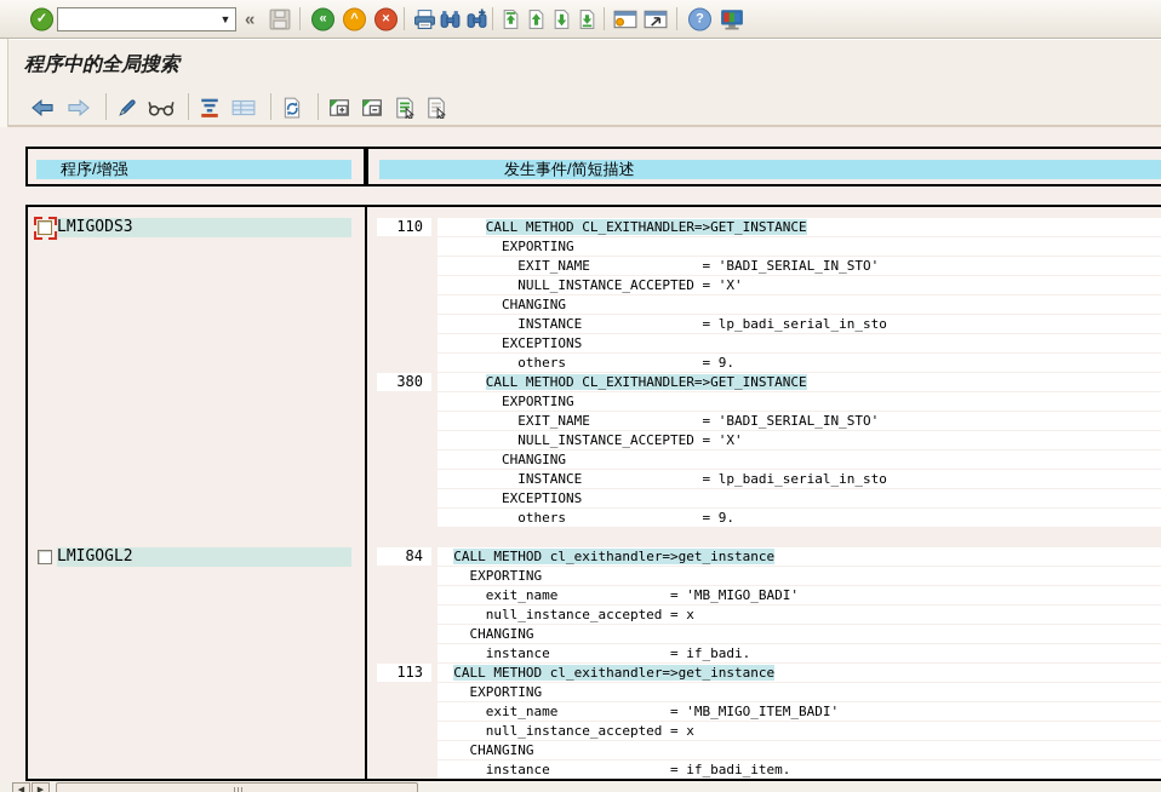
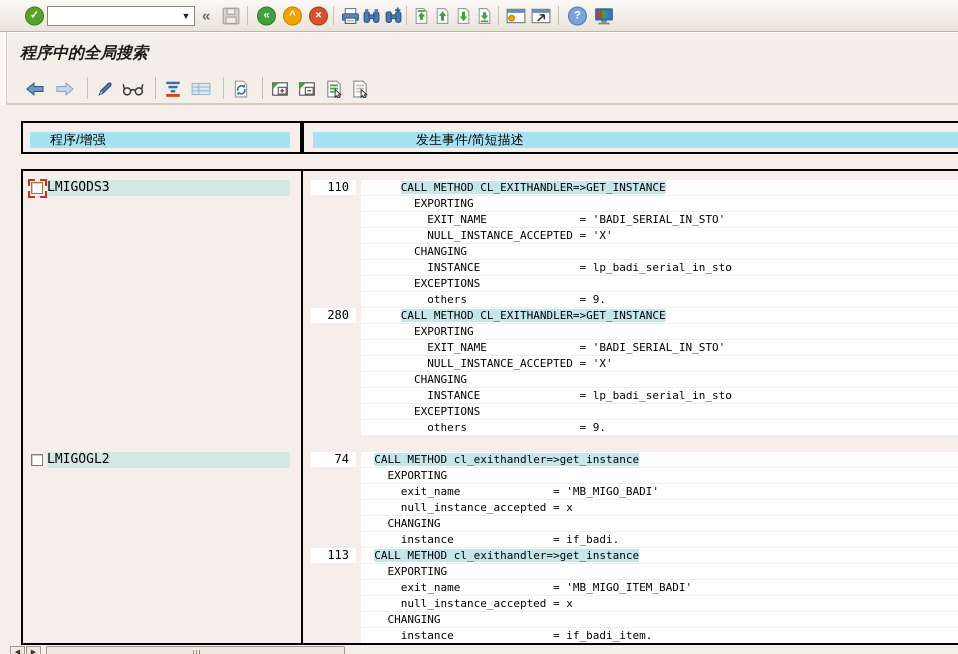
  ✓
  ▼
  «
  «
  ^
  ×
  ?
  程序中的全局搜索
  程序/增强
  发生事件/简短描述
  LMIGODS3
  LMIGOGL2
  110
  CALL METHOD CL_EXITHANDLER=>GET_INSTANCE
  EXPORTING
  EXIT_NAME = 'BADI_SERIAL_IN_STO'
  NULL_INSTANCE_ACCEPTED = 'X'
  CHANGING
  INSTANCE = lp_badi_serial_in_sto
  EXCEPTIONS
  others = 9.
- 380
+ 280
  CALL METHOD CL_EXITHANDLER=>GET_INSTANCE
  EXPORTING
  EXIT_NAME = 'BADI_SERIAL_IN_STO'
  NULL_INSTANCE_ACCEPTED = 'X'
  CHANGING
  INSTANCE = lp_badi_serial_in_sto
  EXCEPTIONS
  others = 9.
- 84
+ 74
  CALL METHOD cl_exithandler=>get_instance
  EXPORTING
  exit_name = 'MB_MIGO_BADI'
  null_instance_accepted = x
  CHANGING
  instance = if_badi.
  113
  CALL METHOD cl_exithandler=>get_instance
  EXPORTING
  exit_name = 'MB_MIGO_ITEM_BADI'
  null_instance_accepted = x
  CHANGING
  instance = if_badi_item.
